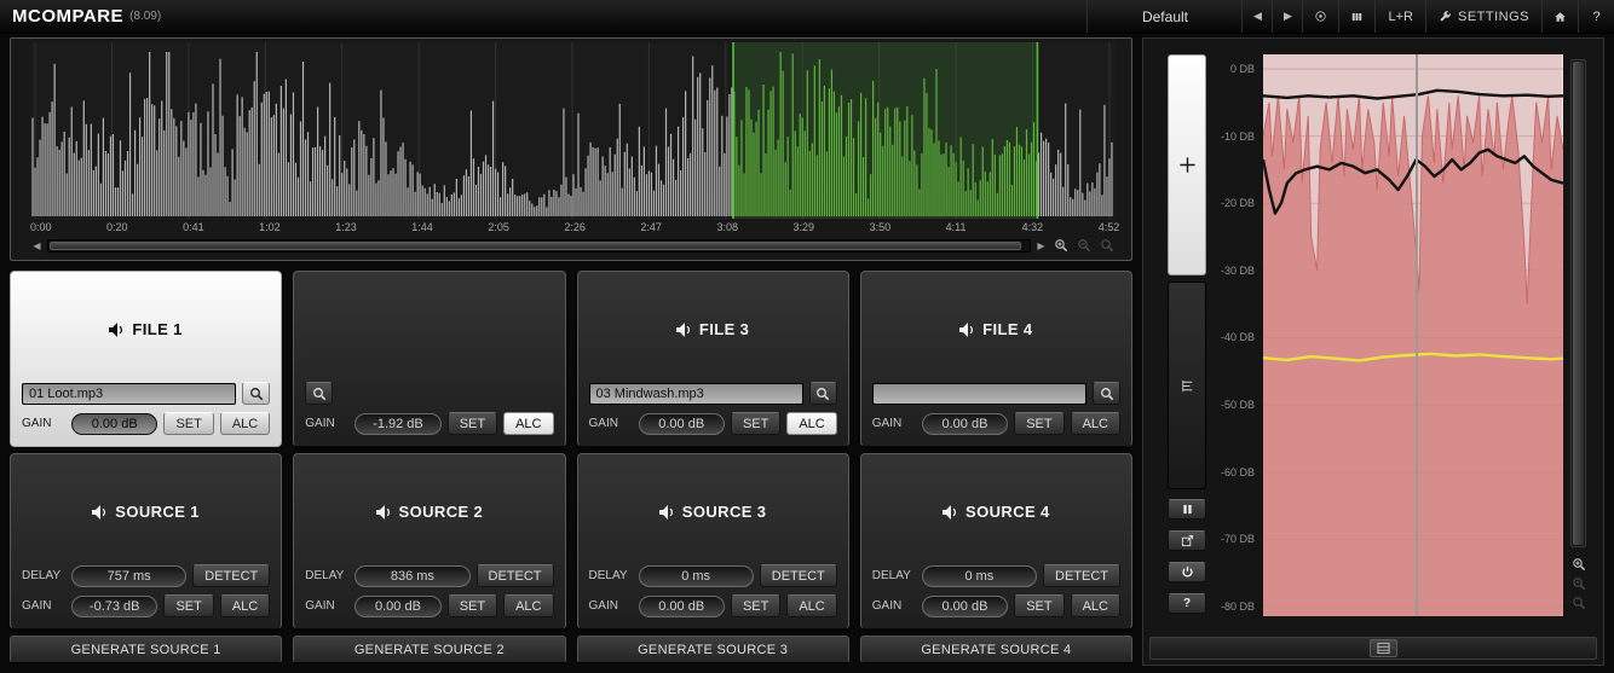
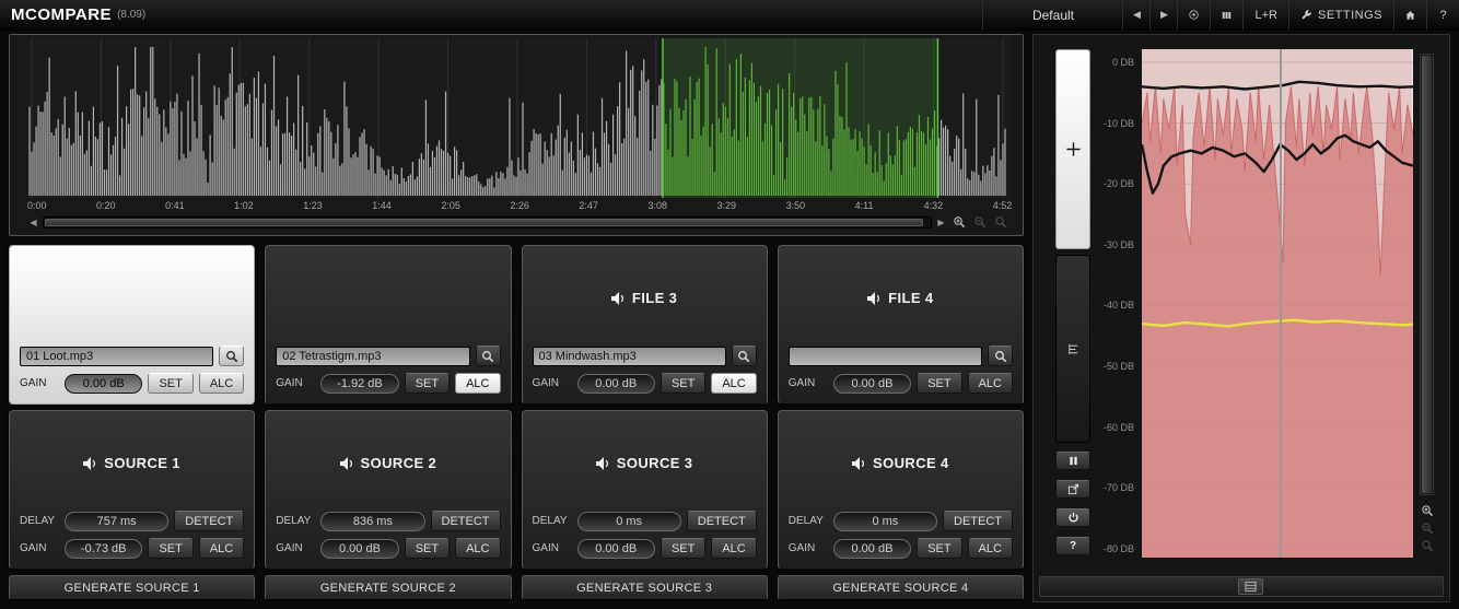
  MCOMPARE
  (8.09)
  Default
  ◀
  ▶
  L+R
  SETTINGS
  ?
  0:00
  0:20
  0:41
  1:02
  1:23
  1:44
  2:05
  2:26
  2:47
  3:08
  3:29
  3:50
  4:11
  4:32
  4:52
  ◀
  ▶
- FILE 1
  01 Loot.mp3
  GAIN
  0.00 dB
  SET
  ALC
+ 02 Tetrastigm.mp3
  GAIN
  -1.92 dB
  SET
  ALC
  FILE 3
  03 Mindwash.mp3
  GAIN
  0.00 dB
  SET
  ALC
  FILE 4
  GAIN
  0.00 dB
  SET
  ALC
  SOURCE 1
  DELAY
  757 ms
  DETECT
  GAIN
  -0.73 dB
  SET
  ALC
  SOURCE 2
  DELAY
  836 ms
  DETECT
  GAIN
  0.00 dB
  SET
  ALC
  SOURCE 3
  DELAY
  0 ms
  DETECT
  GAIN
  0.00 dB
  SET
  ALC
  SOURCE 4
  DELAY
  0 ms
  DETECT
  GAIN
  0.00 dB
  SET
  ALC
  GENERATE SOURCE 1
  GENERATE SOURCE 2
  GENERATE SOURCE 3
  GENERATE SOURCE 4
  ?
  0 DB
  -10 DB
  -20 DB
  -30 DB
  -40 DB
  -50 DB
  -60 DB
  -70 DB
  -80 DB
